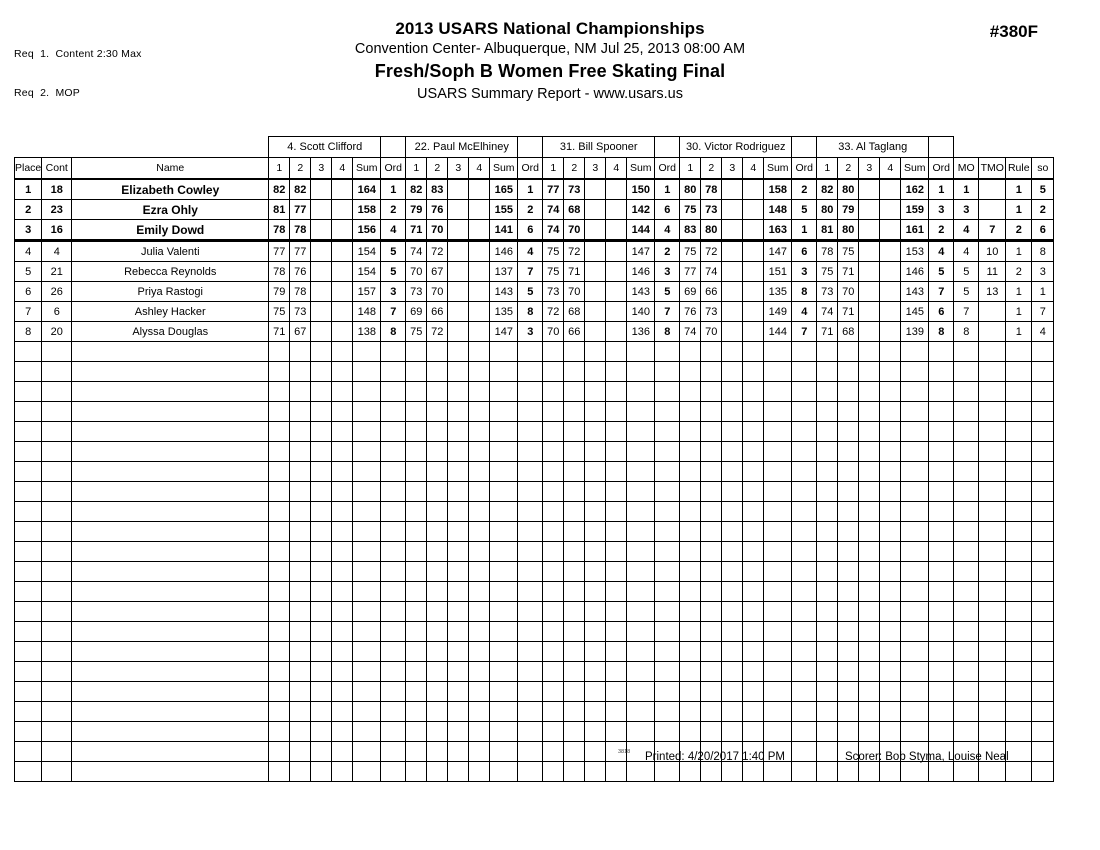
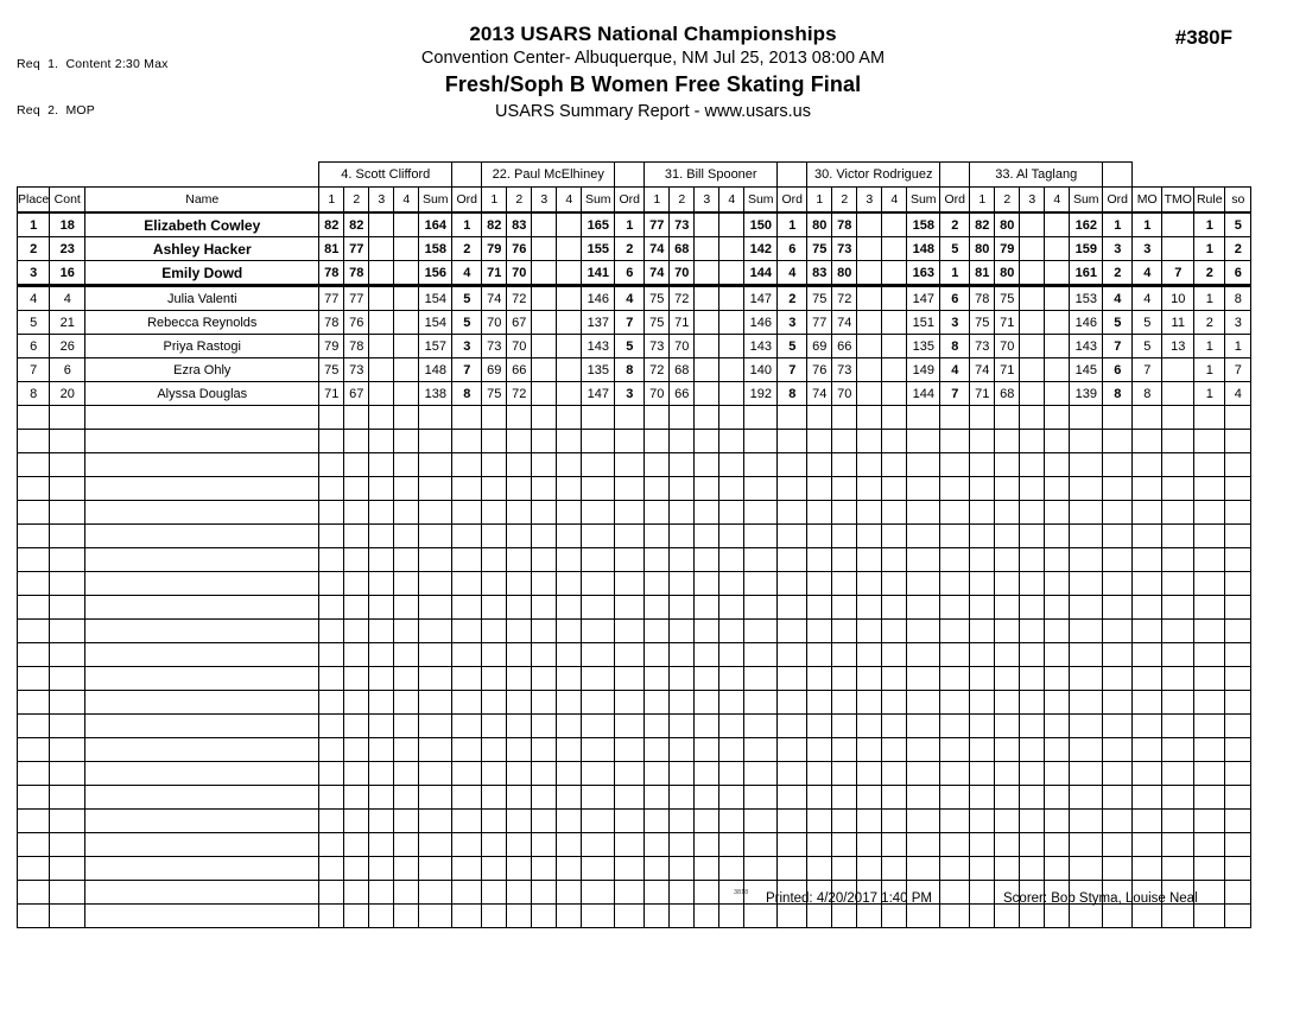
  Req 1. Content 2:30 Max
  Req 2. MOP
  2013 USARS National Championships
  Convention Center- Albuquerque, NM Jul 25, 2013 08:00 AM
  Fresh/Soph B Women Free Skating Final
  USARS Summary Report - www.usars.us
  #380F
  	4. Scott Clifford		22. Paul McElhiney		31. Bill Spooner		30. Victor Rodriguez		33. Al Taglang
  Place	Cont	Name	1	2	3	4	Sum	Ord	1	2	3	4	Sum	Ord	1	2	3	4	Sum	Ord	1	2	3	4	Sum	Ord	1	2	3	4	Sum	Ord	MO	TMO	Rule	so
  1	18	Elizabeth Cowley	82	82			164	1	82	83			165	1	77	73			150	1	80	78			158	2	82	80			162	1	1		1	5
- 2	23	Ezra Ohly	81	77			158	2	79	76			155	2	74	68			142	6	75	73			148	5	80	79			159	3	3		1	2
+ 2	23	Ashley Hacker	81	77			158	2	79	76			155	2	74	68			142	6	75	73			148	5	80	79			159	3	3		1	2
  3	16	Emily Dowd	78	78			156	4	71	70			141	6	74	70			144	4	83	80			163	1	81	80			161	2	4	7	2	6
  4	4	Julia Valenti	77	77			154	5	74	72			146	4	75	72			147	2	75	72			147	6	78	75			153	4	4	10	1	8
  5	21	Rebecca Reynolds	78	76			154	5	70	67			137	7	75	71			146	3	77	74			151	3	75	71			146	5	5	11	2	3
  6	26	Priya Rastogi	79	78			157	3	73	70			143	5	73	70			143	5	69	66			135	8	73	70			143	7	5	13	1	1
- 7	6	Ashley Hacker	75	73			148	7	69	66			135	8	72	68			140	7	76	73			149	4	74	71			145	6	7		1	7
+ 7	6	Ezra Ohly	75	73			148	7	69	66			135	8	72	68			140	7	76	73			149	4	74	71			145	6	7		1	7
- 8	20	Alyssa Douglas	71	67			138	8	75	72			147	3	70	66			136	8	74	70			144	7	71	68			139	8	8		1	4
+ 8	20	Alyssa Douglas	71	67			138	8	75	72			147	3	70	66			192	8	74	70			144	7	71	68			139	8	8		1	4
  Printed: 4/20/2017 1:40 PM
  Scorer: Bob Styma, Louise Neal
